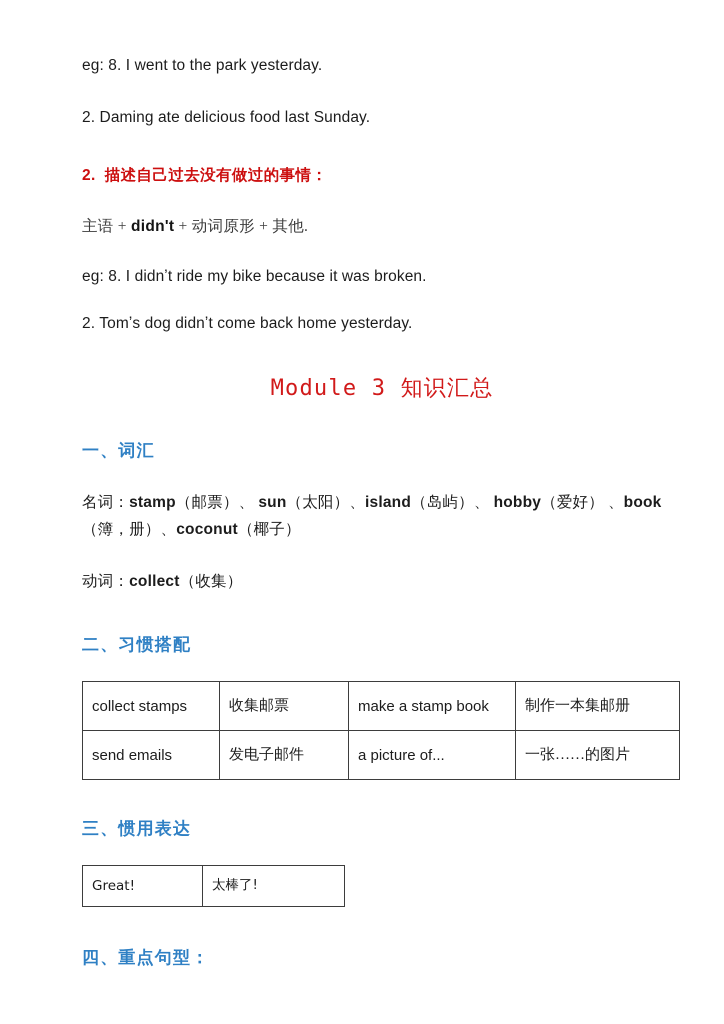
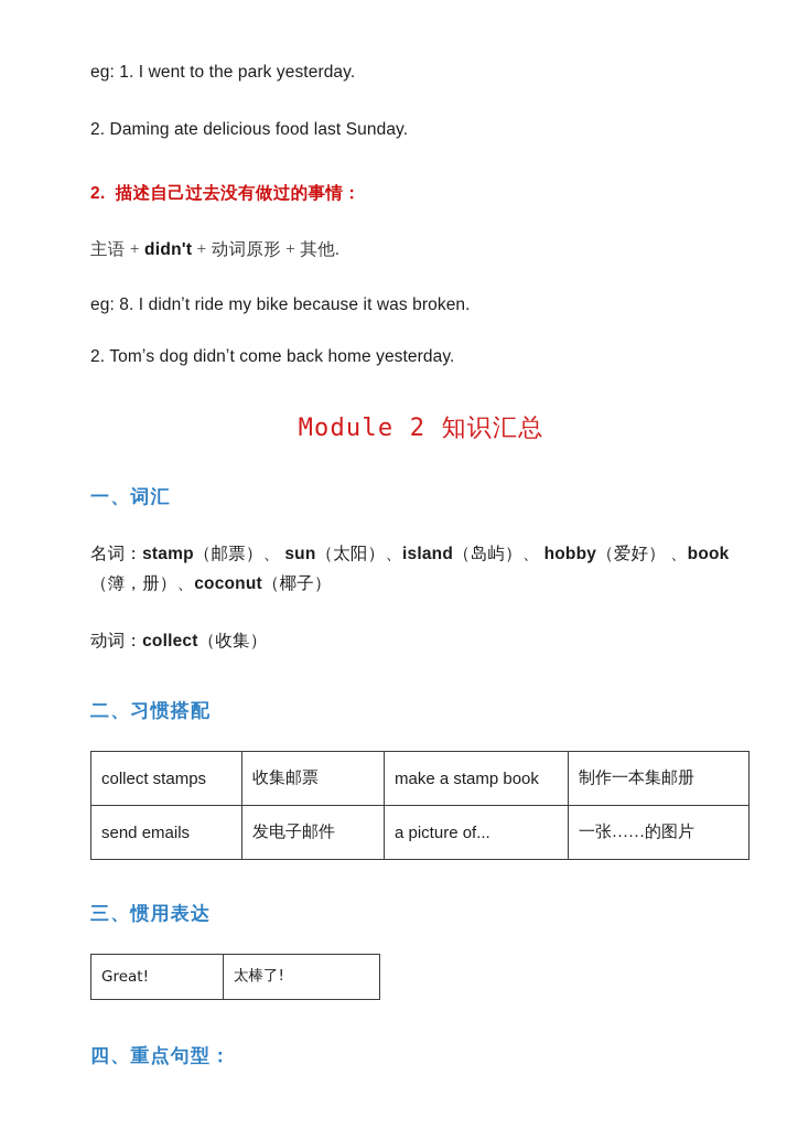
- eg: 8. I went to the park yesterday.
+ eg: 1. I went to the park yesterday.
  2. Daming ate delicious food last Sunday.
  2. 描述自己过去没有做过的事情：
  主语 + didn't + 动词原形 + 其他.
  eg: 8. I didnʼt ride my bike because it was broken.
  2. Tomʼs dog didnʼt come back home yesterday.
- Module 3 知识汇总
+ Module 2 知识汇总
  一、词汇
  名词：stamp（邮票）、 sun（太阳）、island（岛屿）、 hobby（爱好） 、book（簿，册）、coconut（椰子）
  动词：collect（收集）
  二、习惯搭配
  collect stamps	收集邮票	make a stamp book	制作一本集邮册
  send emails	发电子邮件	a picture of...	一张……的图片
  三、惯用表达
  Great!	太棒了!
  四、重点句型：
